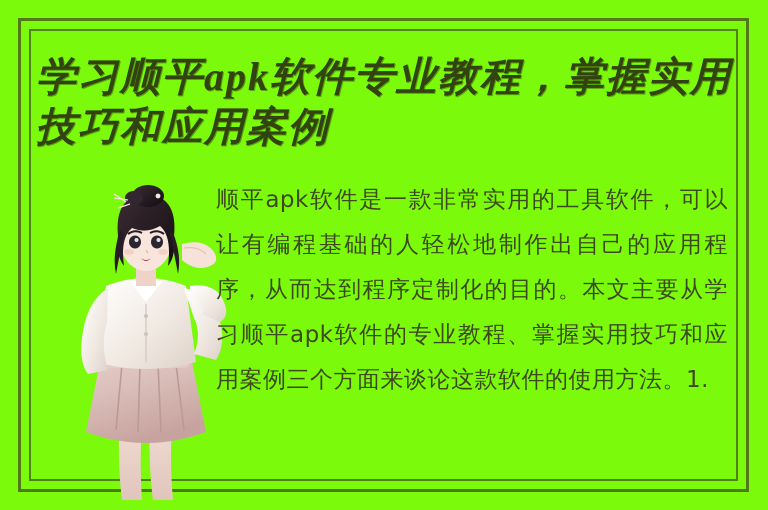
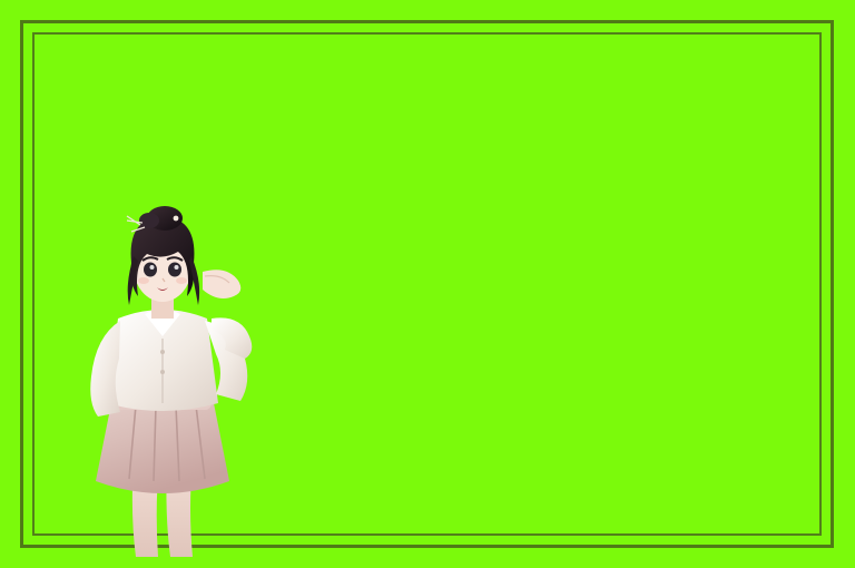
- 学习顺平apk软件专业教程，掌握实用技巧和应用案例
- 顺平apk软件是一款非常实用的工具软件，可以让有编程基础的人轻松地制作出自己的应用程序，从而达到程序定制化的目的。本文主要从学习顺平apk软件的专业教程、掌握实用技巧和应用案例三个方面来谈论这款软件的使用方法。1.
